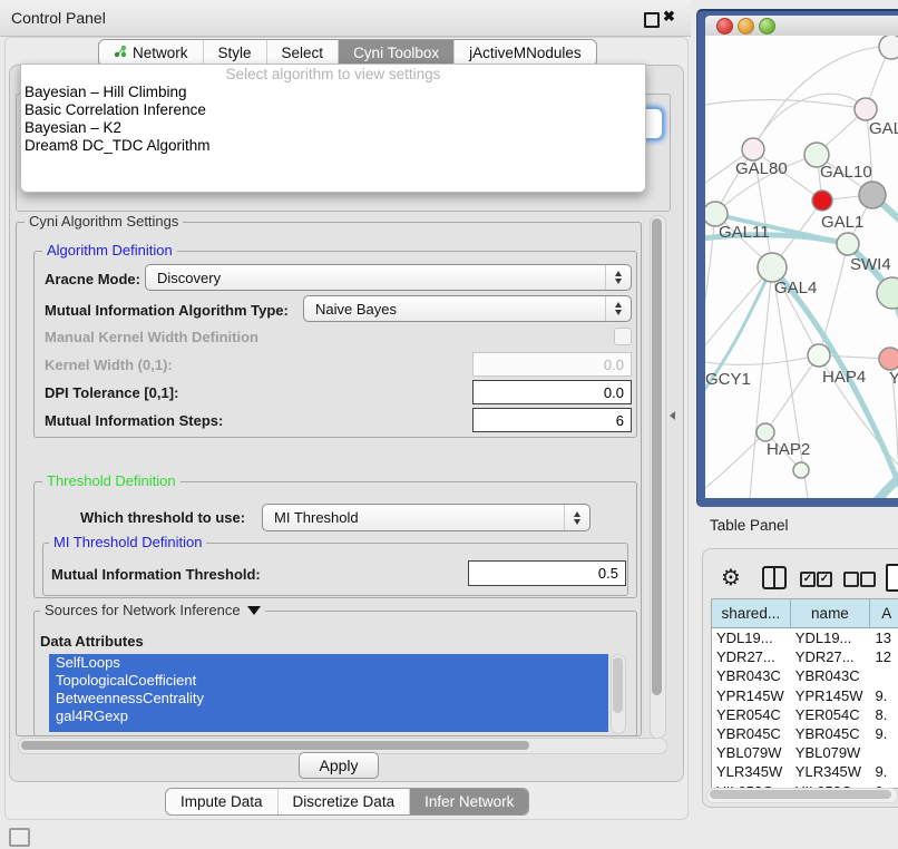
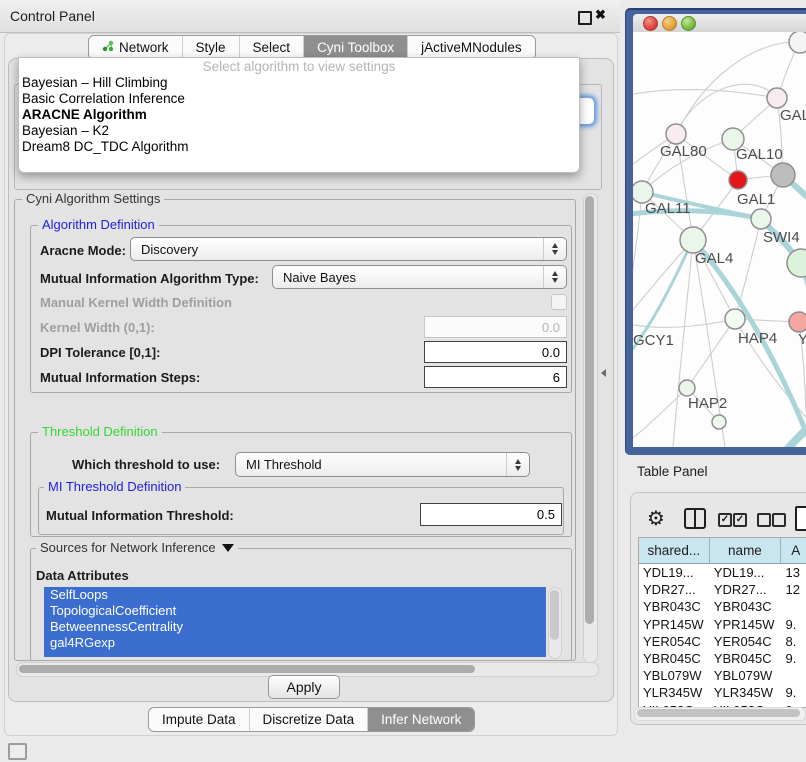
  Control Panel
  ✖
  Network
  Style
  Select
  Cyni Toolbox
  jActiveMNodules
  Select algorithm to view settings
  Bayesian – Hill Climbing
  Basic Correlation Inference
+ ARACNE Algorithm
  Bayesian – K2
  Dream8 DC_TDC Algorithm
  Cyni Algorithm Settings
  Algorithm Definition
  Aracne Mode:
  Discovery
  Mutual Information Algorithm Type:
  Naive Bayes
  Manual Kernel Width Definition
  Kernel Width (0,1):
  0.0
  DPI Tolerance [0,1]:
  0.0
  Mutual Information Steps:
  6
  Threshold Definition
  Which threshold to use:
  MI Threshold
  MI Threshold Definition
  Mutual Information Threshold:
  0.5
  Sources for Network Inference
  Data Attributes
  SelfLoops
  TopologicalCoefficient
  BetweennessCentrality
  gal4RGexp
  Apply
  Impute Data
  Discretize Data
  Infer Network
  GAL80
  GAL10
  GAL1
  GAL11
  SWI4
  GAL4
  GCY1
  HAP4
  Y
  HAP2
  Table Panel
  ⚙
  ✓
  ✓
  shared...
  name
  A
  YDL19...
  YDL19...
  13
  YDR27...
  YDR27...
  12
  YBR043C
  YBR043C
  YPR145W
  YPR145W
  9.
  YER054C
  YER054C
  8.
  YBR045C
  YBR045C
  9.
  YBL079W
  YBL079W
  YLR345W
  YLR345W
  9.
